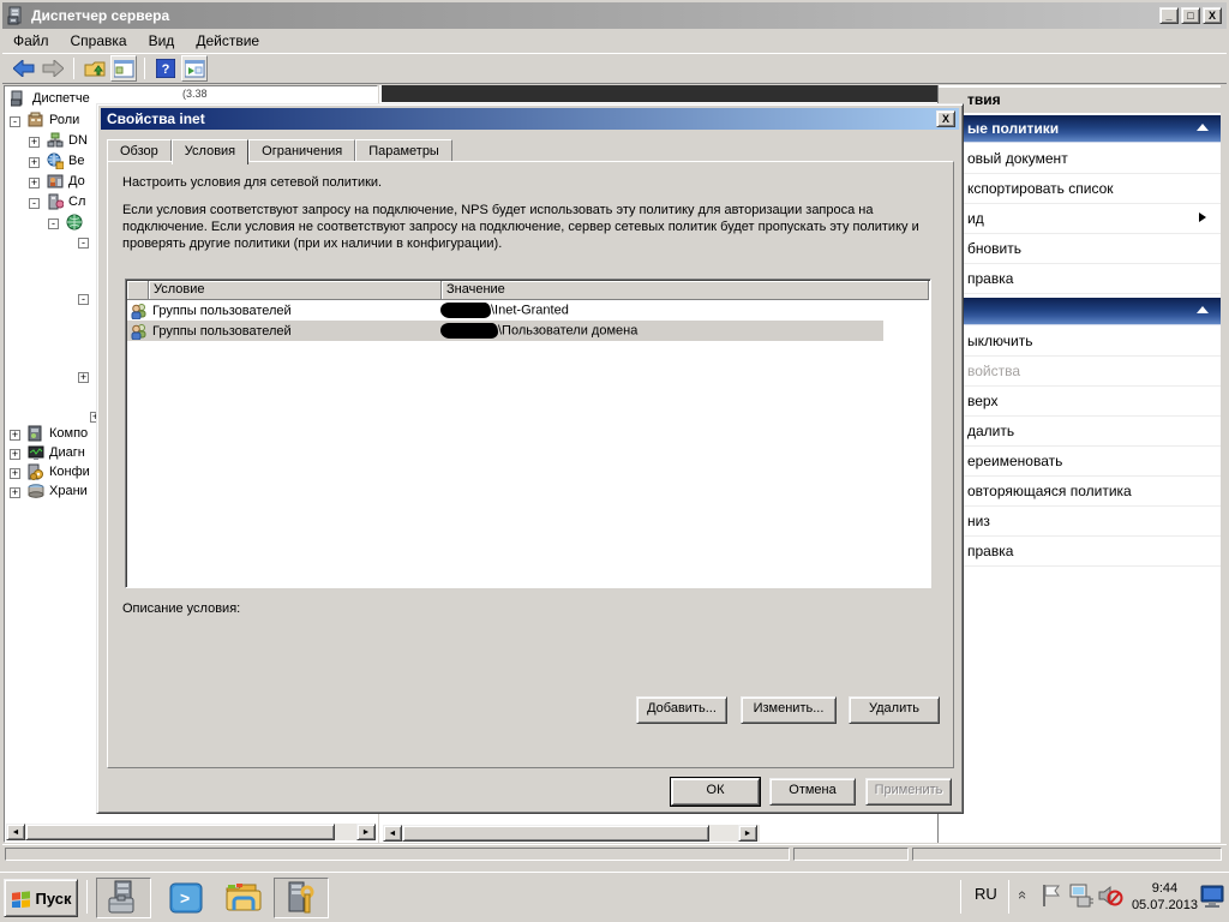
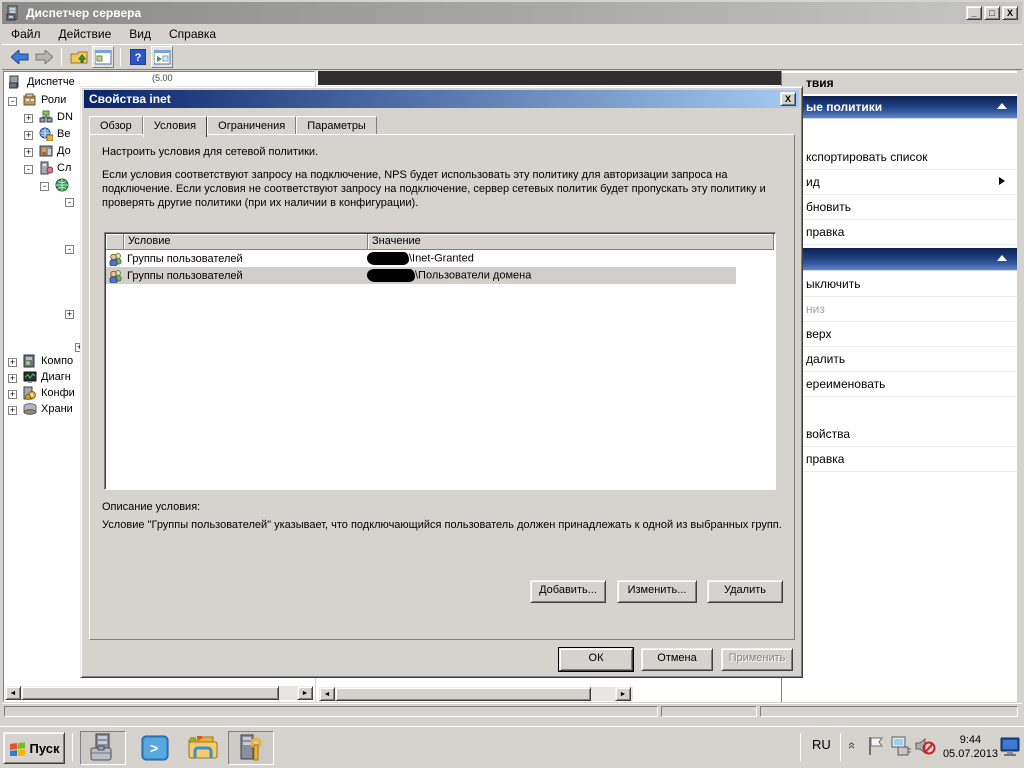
  Диспетчер сервера
  _
  □
  X
  Файл
- Справка
+ Действие
  Вид
- Действие
+ Справка
  ?
- (3.38
+ (5.00
  Диспетче
  -
  Роли
  +
  DN
  +
  Ве
  +
  До
  -
  Сл
  -
  -
  -
  +
  +
  Компо
  +
  Диагн
  +
  Конфи
  +
  Храни
  твия
  ые политики
- овый документ
  кспортировать список
  ид
  бновить
  правка
  ыключить
- войства
+ низ
  верх
  далить
  ереименовать
- овторяющаяся политика
- низ
+ войства
  правка
  Свойства inet
  X
  Обзор Условия Ограничения Параметры
  Настроить условия для сетевой политики.
  Если условия соответствуют запросу на подключение, NPS будет использовать эту политику для авторизации запроса на подключение. Если условия не соответствуют запросу на подключение, сервер сетевых политик будет пропускать эту политику и проверять другие политики (при их наличии в конфигурации).
  Условие
  Значение
  Группы пользователей
  \Inet-Granted
  Группы пользователей
  \Пользователи домена
  Описание условия:
+ Условие "Группы пользователей" указывает, что подключающийся пользователь должен принадлежать к одной из выбранных групп.
  Добавить...
  Изменить...
  Удалить
  ОК
  Отмена
  Применить
  Пуск
  >
  RU
  9:44
  05.07.2013
